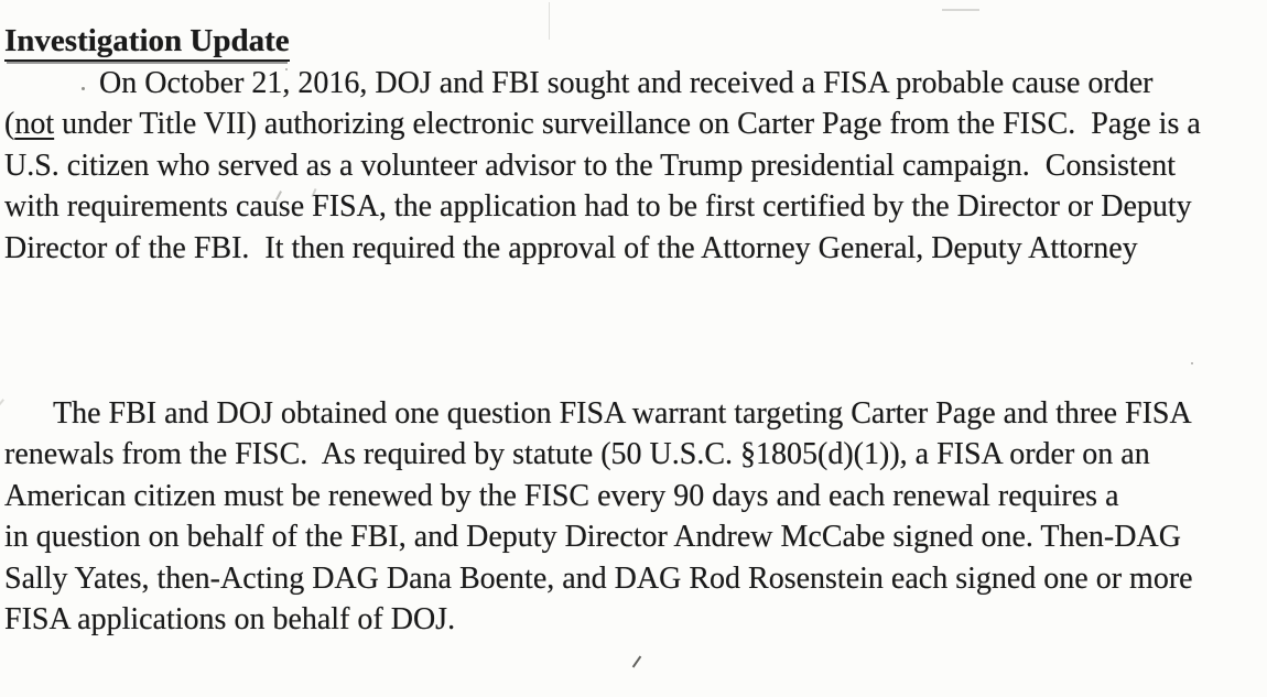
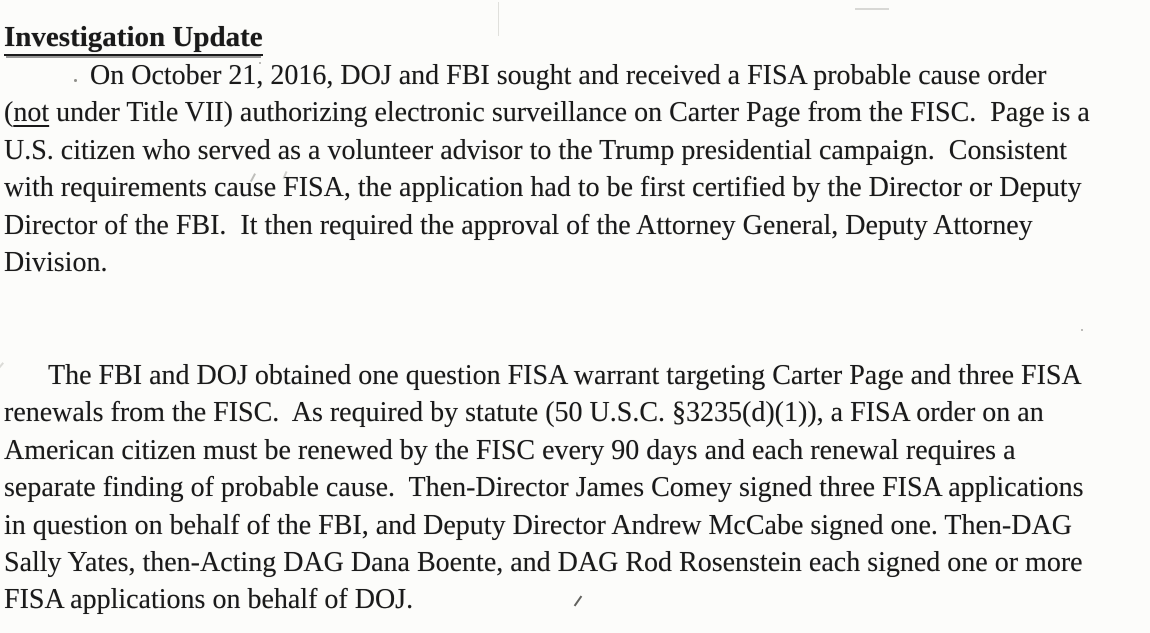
  Investigation Update
  On October 21, 2016, DOJ and FBI sought and received a FISA probable cause order
  (not under Title VII) authorizing electronic surveillance on Carter Page from the FISC. Page is a
  U.S. citizen who served as a volunteer advisor to the Trump presidential campaign. Consistent
  with requirements cause FISA, the application had to be first certified by the Director or Deputy
  Director of the FBI. It then required the approval of the Attorney General, Deputy Attorney
+ Division.
  The FBI and DOJ obtained one question FISA warrant targeting Carter Page and three FISA
- renewals from the FISC. As required by statute (50 U.S.C. §1805(d)(1)), a FISA order on an
+ renewals from the FISC. As required by statute (50 U.S.C. §3235(d)(1)), a FISA order on an
  American citizen must be renewed by the FISC every 90 days and each renewal requires a
+ separate finding of probable cause. Then-Director James Comey signed three FISA applications
  in question on behalf of the FBI, and Deputy Director Andrew McCabe signed one. Then-DAG
  Sally Yates, then-Acting DAG Dana Boente, and DAG Rod Rosenstein each signed one or more
  FISA applications on behalf of DOJ.
